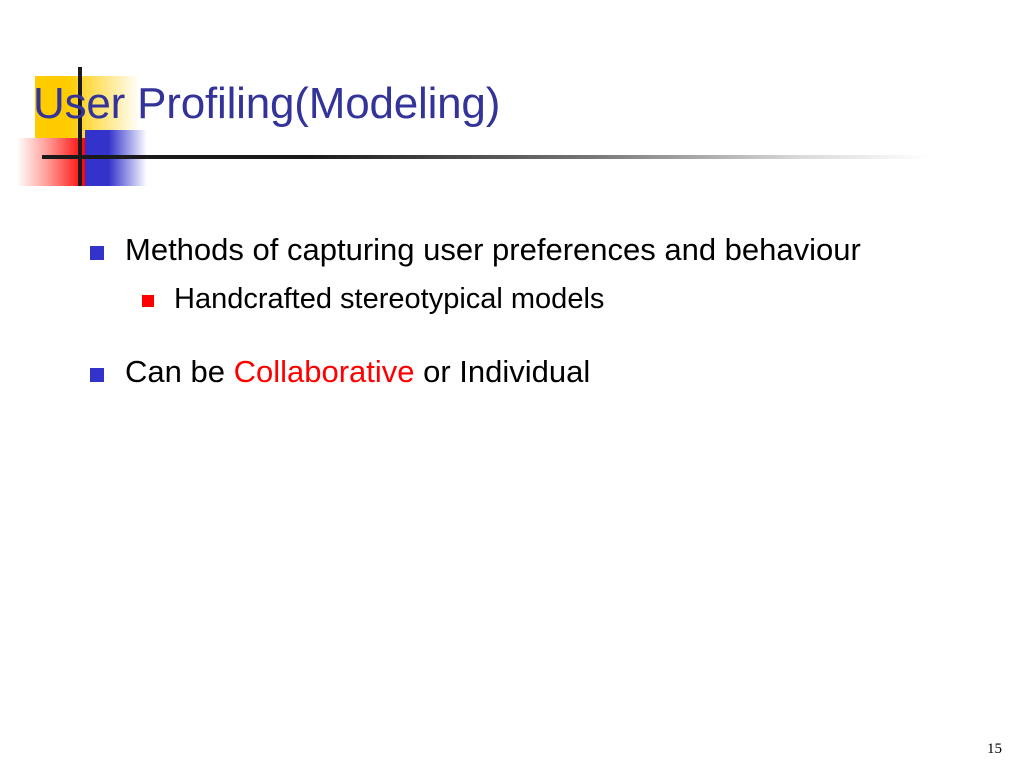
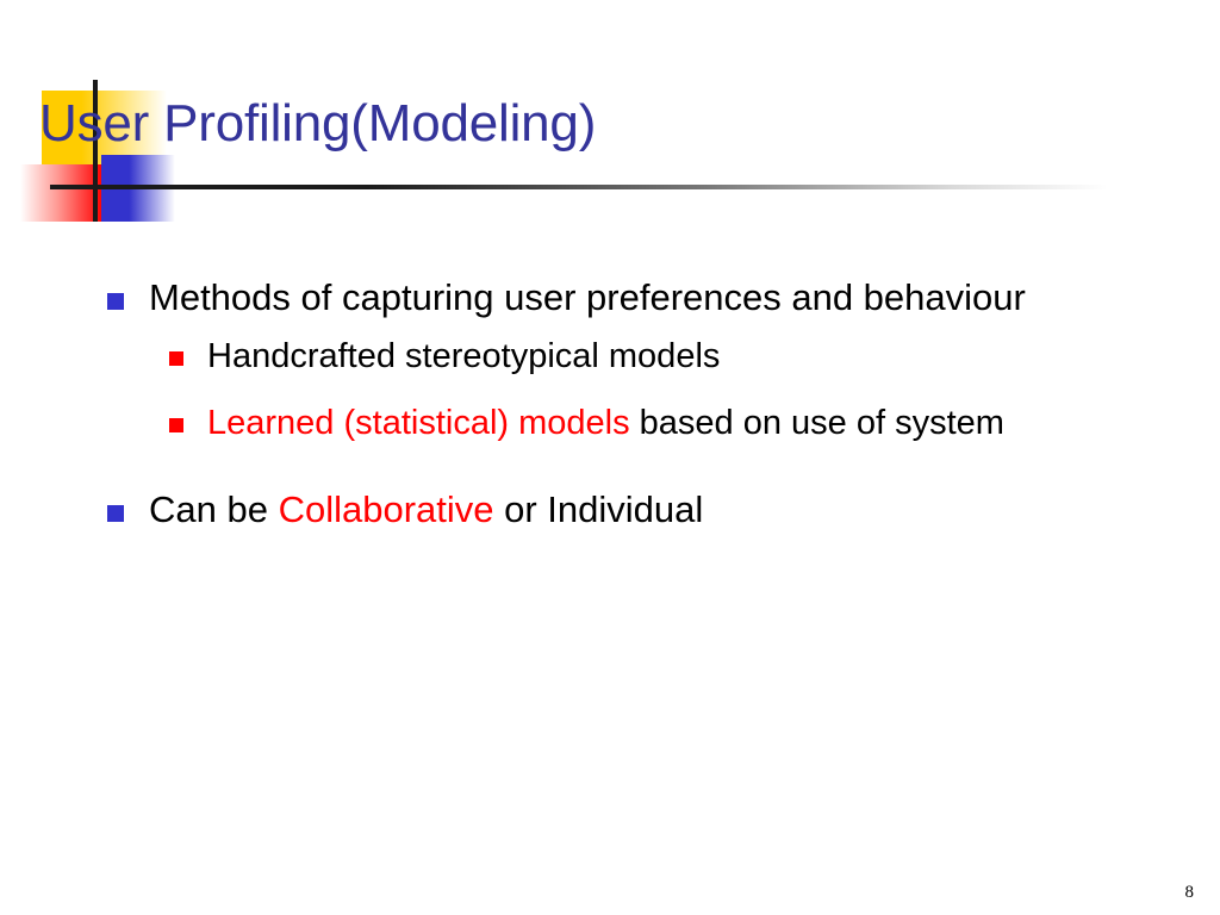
  User Profiling(Modeling)
  Methods of capturing user preferences and behaviour
  Handcrafted stereotypical models
+ Learned (statistical) models based on use of system
  Can be Collaborative or Individual
- 15
+ 8
